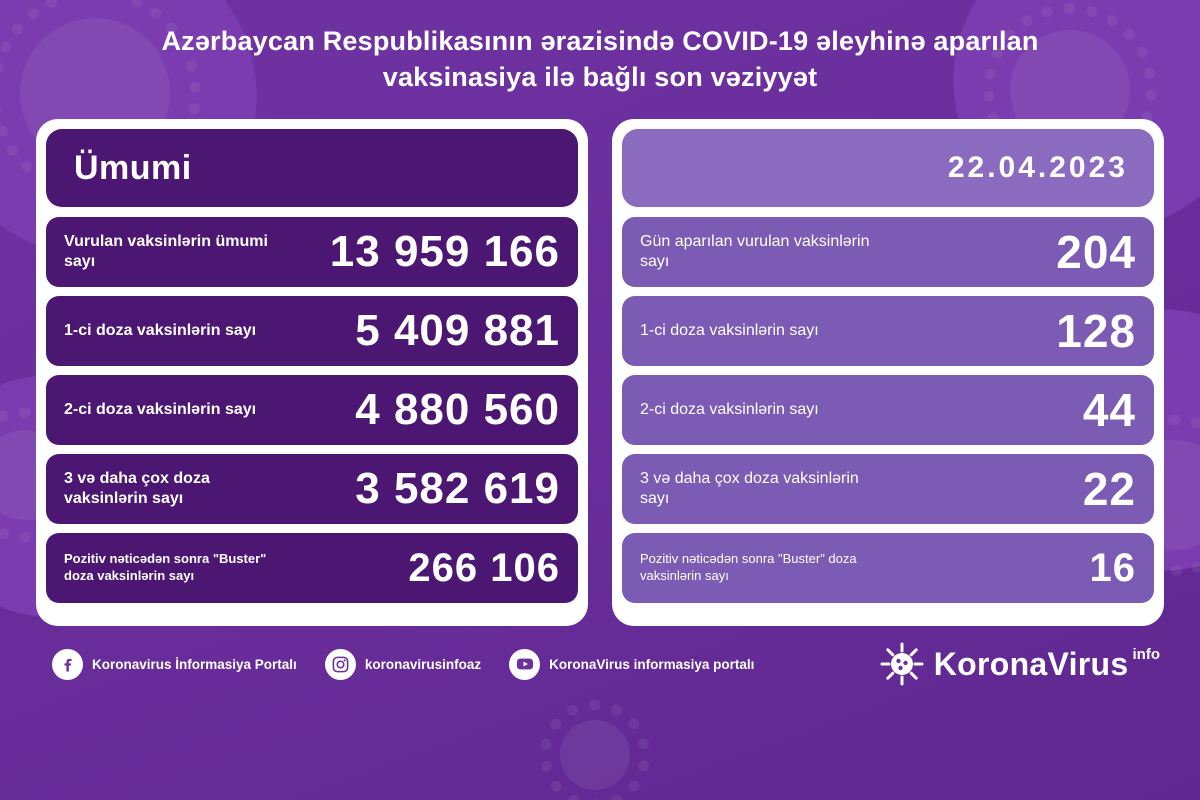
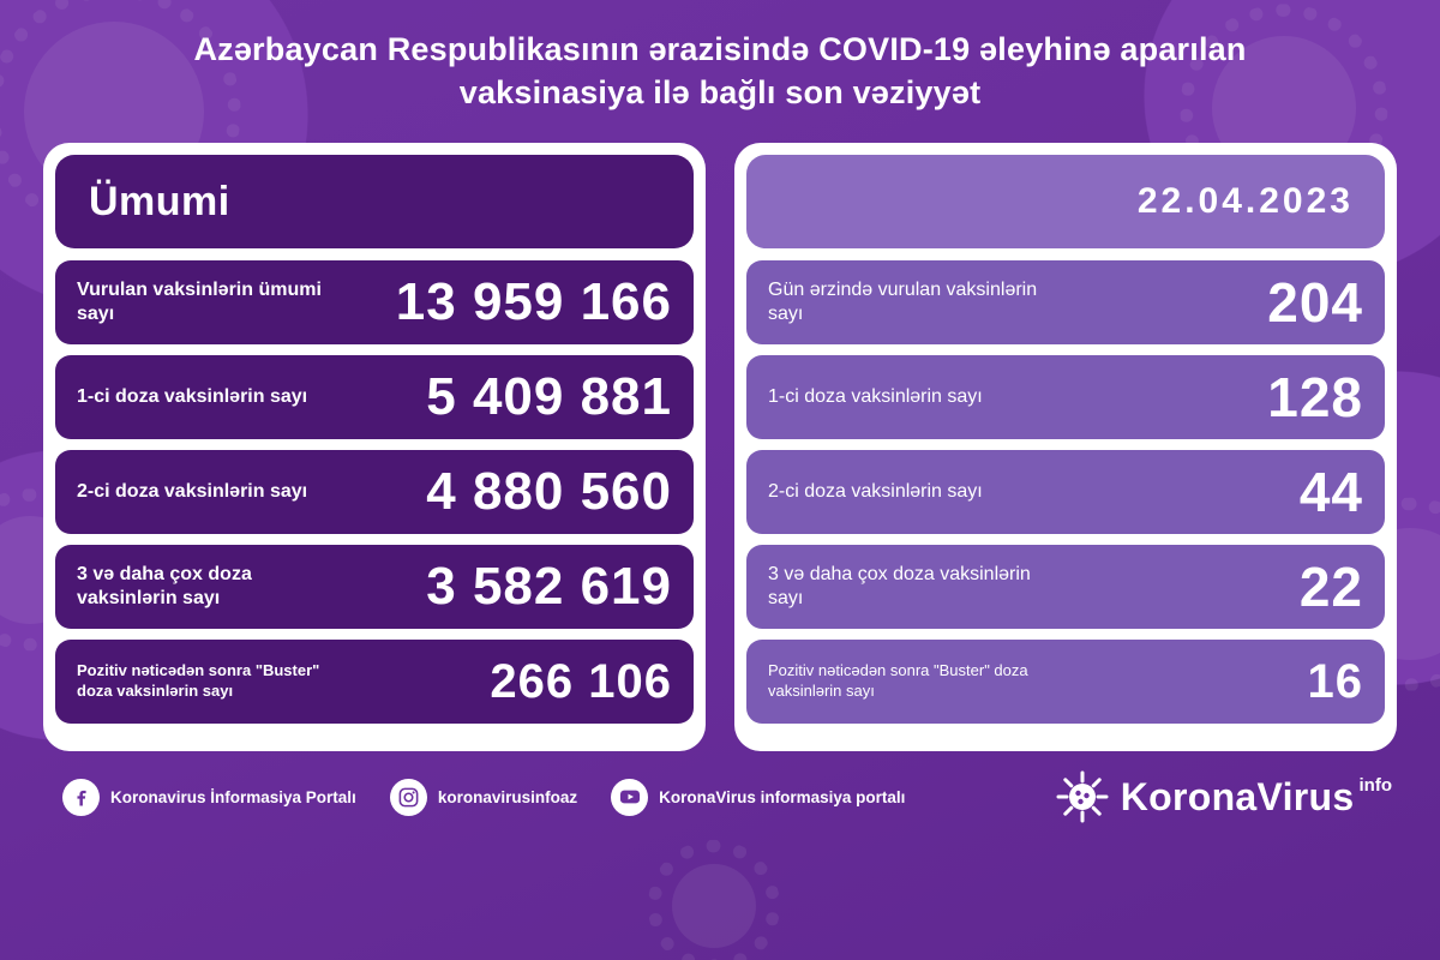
  Azərbaycan Respublikasının ərazisində COVID-19 əleyhinə aparılan vaksinasiya ilə bağlı son vəziyyət
  Ümumi
  Vurulan vaksinlərin ümumi sayı
  13 959 166
  1-ci doza vaksinlərin sayı
  5 409 881
  2-ci doza vaksinlərin sayı
  4 880 560
  3 və daha çox doza vaksinlərin sayı
  3 582 619
  Pozitiv nəticədən sonra "Buster" doza vaksinlərin sayı
  266 106
  22.04.2023
- Gün aparılan vurulan vaksinlərin sayı
+ Gün ərzində vurulan vaksinlərin sayı
  204
  1-ci doza vaksinlərin sayı
  128
  2-ci doza vaksinlərin sayı
  44
  3 və daha çox doza vaksinlərin sayı
  22
  Pozitiv nəticədən sonra "Buster" doza vaksinlərin sayı
  16
  Koronavirus İnformasiya Portalı
  koronavirusinfoaz
  KoronaVirus informasiya portalı
  KoronaVirus
  info
